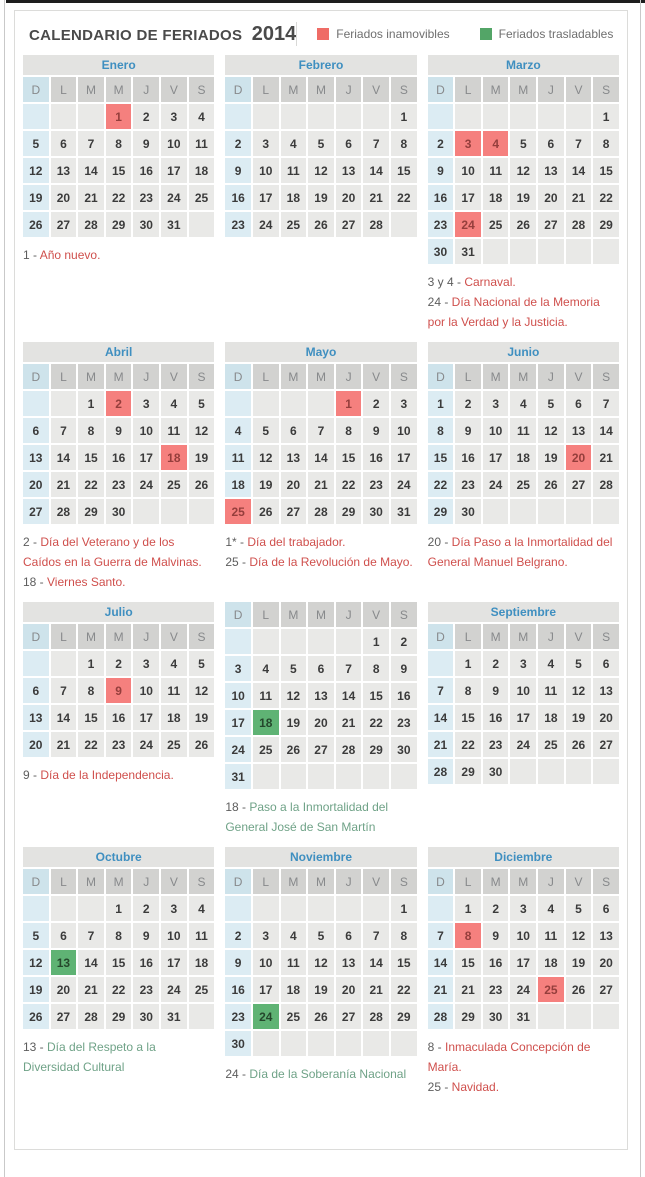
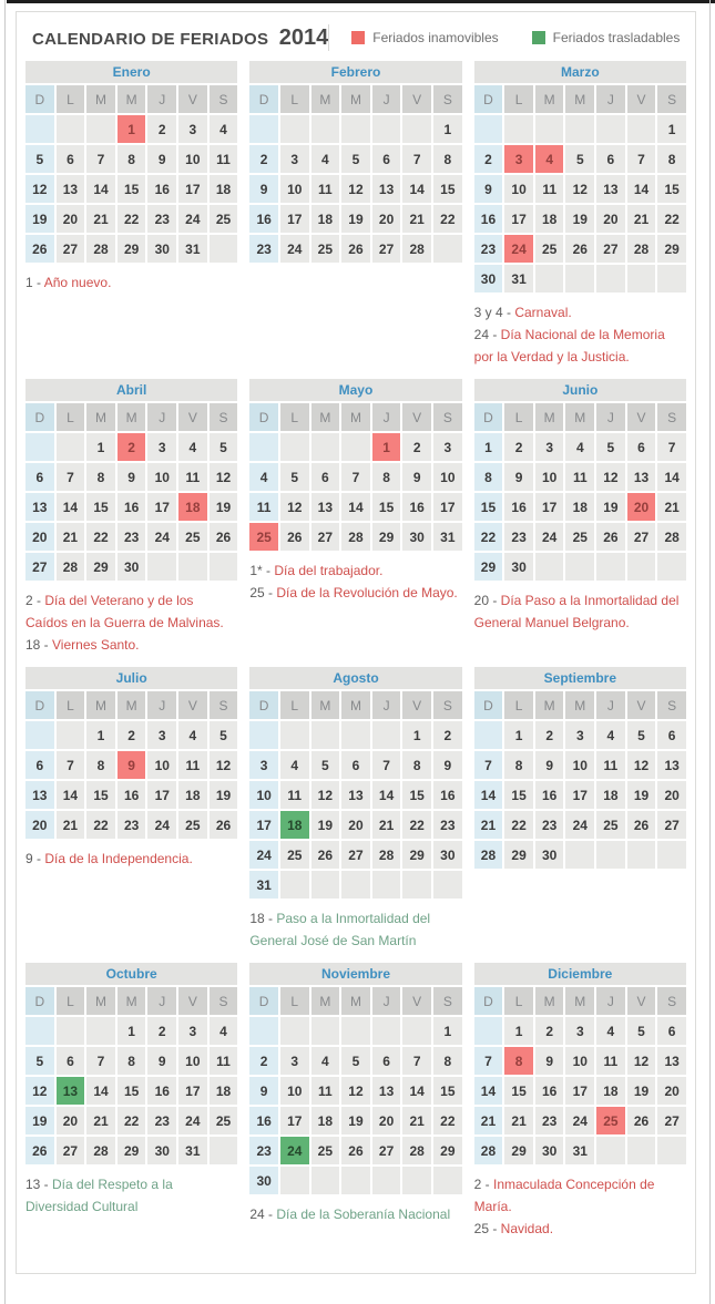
  CALENDARIO DE FERIADOS 2014
  Feriados inamovibles
  Feriados trasladables
  Enero
  D	L	M	M	J	V	S
  			1	2	3	4
  5	6	7	8	9	10	11
  12	13	14	15	16	17	18
  19	20	21	22	23	24	25
  26	27	28	29	30	31
  1 - Año nuevo.
  Febrero
  D	L	M	M	J	V	S
  						1
  2	3	4	5	6	7	8
  9	10	11	12	13	14	15
  16	17	18	19	20	21	22
  23	24	25	26	27	28
  Marzo
  D	L	M	M	J	V	S
  						1
  2	3	4	5	6	7	8
  9	10	11	12	13	14	15
  16	17	18	19	20	21	22
  23	24	25	26	27	28	29
  30	31
  3 y 4 - Carnaval.
  24 - Día Nacional de la Memoria por la Verdad y la Justicia.
  Abril
  D	L	M	M	J	V	S
  		1	2	3	4	5
  6	7	8	9	10	11	12
  13	14	15	16	17	18	19
  20	21	22	23	24	25	26
  27	28	29	30
  2 - Día del Veterano y de los Caídos en la Guerra de Malvinas.
  18 - Viernes Santo.
  Mayo
  D	L	M	M	J	V	S
  				1	2	3
  4	5	6	7	8	9	10
  11	12	13	14	15	16	17
- 18	19	20	21	22	23	24
  25	26	27	28	29	30	31
  1* - Día del trabajador.
  25 - Día de la Revolución de Mayo.
  Junio
  D	L	M	M	J	V	S
  1	2	3	4	5	6	7
  8	9	10	11	12	13	14
  15	16	17	18	19	20	21
  22	23	24	25	26	27	28
  29	30
  20 - Día Paso a la Inmortalidad del General Manuel Belgrano.
  Julio
  D	L	M	M	J	V	S
  		1	2	3	4	5
  6	7	8	9	10	11	12
  13	14	15	16	17	18	19
  20	21	22	23	24	25	26
  9 - Día de la Independencia.
+ Agosto
  D	L	M	M	J	V	S
  					1	2
  3	4	5	6	7	8	9
  10	11	12	13	14	15	16
  17	18	19	20	21	22	23
  24	25	26	27	28	29	30
  31
  18 - Paso a la Inmortalidad del General José de San Martín
  Septiembre
  D	L	M	M	J	V	S
  	1	2	3	4	5	6
  7	8	9	10	11	12	13
  14	15	16	17	18	19	20
  21	22	23	24	25	26	27
  28	29	30
  Octubre
  D	L	M	M	J	V	S
  			1	2	3	4
  5	6	7	8	9	10	11
  12	13	14	15	16	17	18
  19	20	21	22	23	24	25
  26	27	28	29	30	31
  13 - Día del Respeto a la Diversidad Cultural
  Noviembre
  D	L	M	M	J	V	S
  						1
  2	3	4	5	6	7	8
  9	10	11	12	13	14	15
  16	17	18	19	20	21	22
  23	24	25	26	27	28	29
  30
  24 - Día de la Soberanía Nacional
  Diciembre
  D	L	M	M	J	V	S
  	1	2	3	4	5	6
  7	8	9	10	11	12	13
  14	15	16	17	18	19	20
  21	21	23	24	25	26	27
  28	29	30	31
- 8 - Inmaculada Concepción de María.
+ 2 - Inmaculada Concepción de María.
  25 - Navidad.
